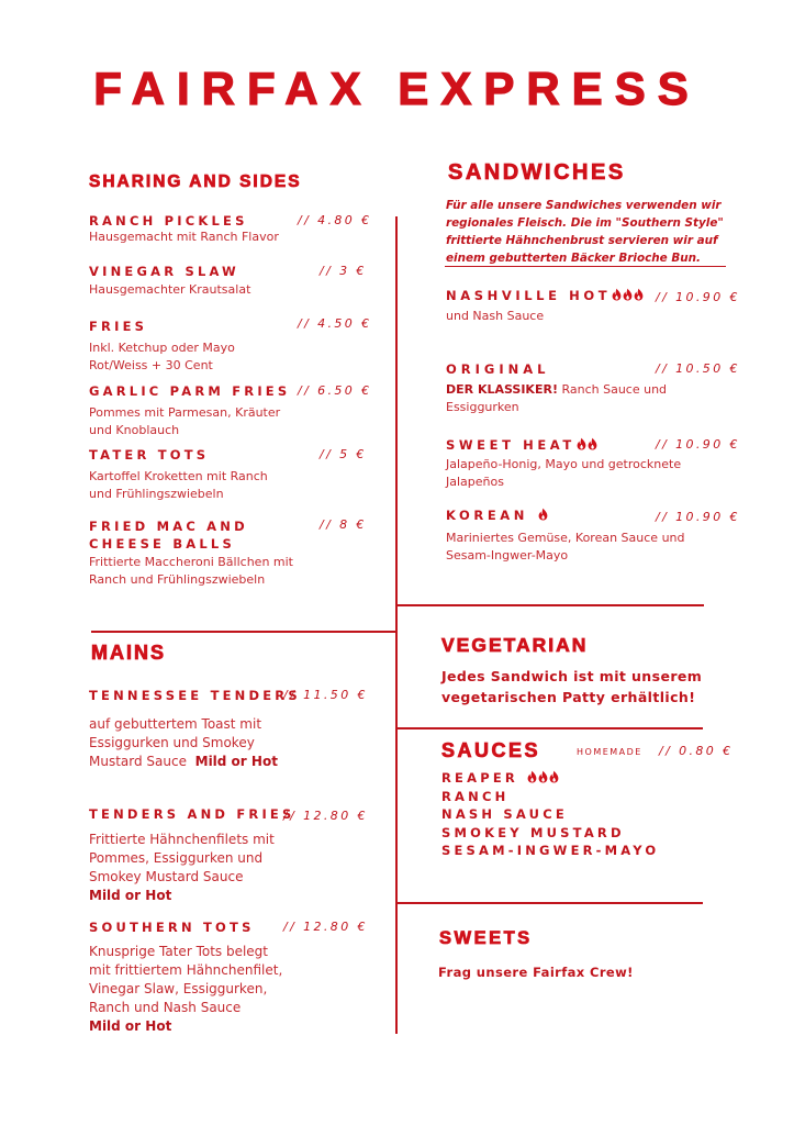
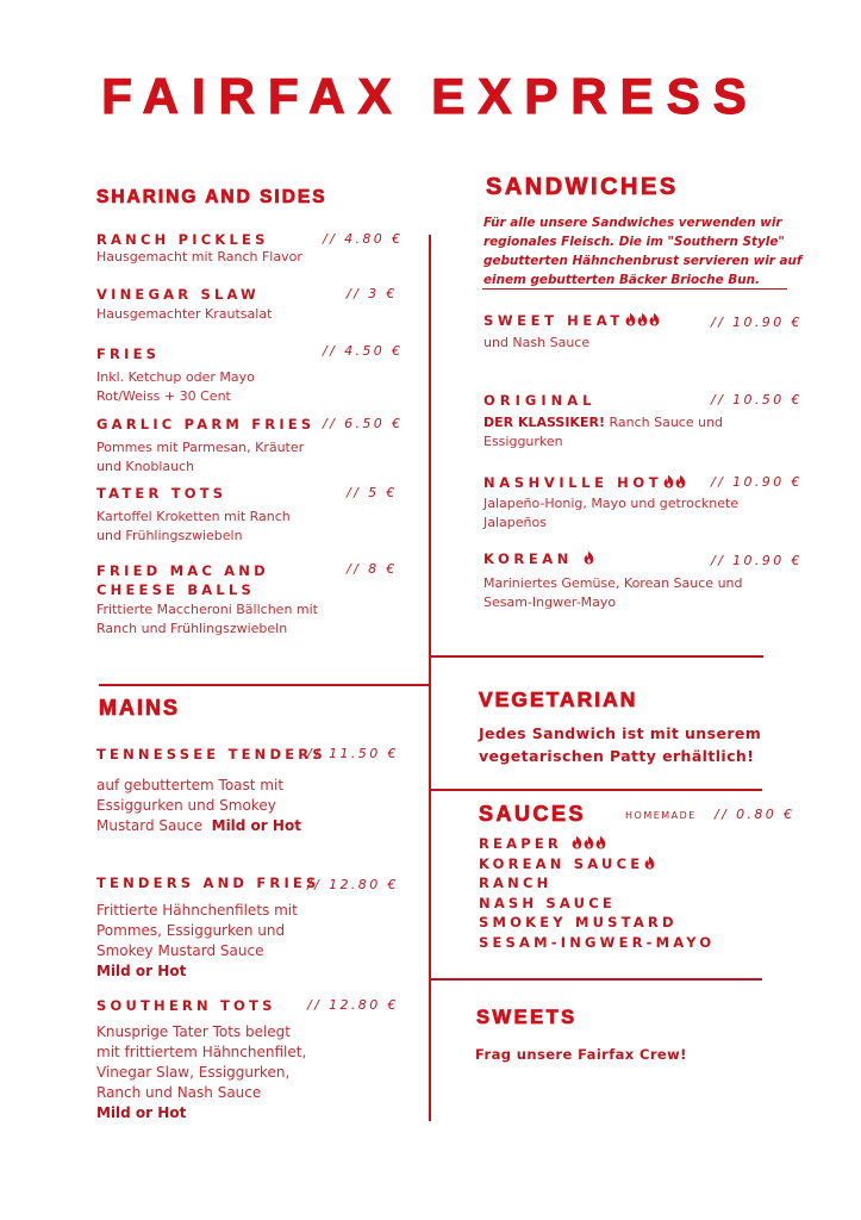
  FAIRFAX EXPRESS
  SHARING AND SIDES
  RANCH PICKLES
  // 4.80 €
  Hausgemacht mit Ranch Flavor
  VINEGAR SLAW
  // 3 €
  Hausgemachter Krautsalat
  FRIES
  // 4.50 €
  Inkl. Ketchup oder Mayo
  Rot/Weiss + 30 Cent
  GARLIC PARM FRIES
  // 6.50 €
  Pommes mit Parmesan, Kräuter
  und Knoblauch
  TATER TOTS
  // 5 €
  Kartoffel Kroketten mit Ranch
  und Frühlingszwiebeln
  FRIED MAC AND
  CHEESE BALLS
  // 8 €
  Frittierte Maccheroni Bällchen mit
  Ranch und Frühlingszwiebeln
  MAINS
  TENNESSEE TENDERS
  // 11.50 €
  auf gebuttertem Toast mit
  Essiggurken und Smokey
  Mustard Sauce Mild or Hot
  TENDERS AND FRIES
  // 12.80 €
  Frittierte Hähnchenfilets mit
  Pommes, Essiggurken und
  Smokey Mustard Sauce
  Mild or Hot
  SOUTHERN TOTS
  // 12.80 €
  Knusprige Tater Tots belegt
  mit frittiertem Hähnchenfilet,
  Vinegar Slaw, Essiggurken,
  Ranch und Nash Sauce
  Mild or Hot
  SANDWICHES
  Für alle unsere Sandwiches verwenden wir
  regionales Fleisch. Die im "Southern Style"
- frittierte Hähnchenbrust servieren wir auf
+ gebutterten Hähnchenbrust servieren wir auf
  einem gebutterten Bäcker Brioche Bun.
- NASHVILLE HOT
+ SWEET HEAT
  // 10.90 €
  und Nash Sauce
  ORIGINAL
  // 10.50 €
  DER KLASSIKER! Ranch Sauce und
  Essiggurken
- SWEET HEAT
+ NASHVILLE HOT
  // 10.90 €
  Jalapeño-Honig, Mayo und getrocknete
  Jalapeños
  KOREAN
  // 10.90 €
  Mariniertes Gemüse, Korean Sauce und
  Sesam-Ingwer-Mayo
  VEGETARIAN
  Jedes Sandwich ist mit unserem
  vegetarischen Patty erhältlich!
  SAUCES
  HOMEMADE
  // 0.80 €
  REAPER
+ KOREAN SAUCE
  RANCH
  NASH SAUCE
  SMOKEY MUSTARD
  SESAM-INGWER-MAYO
  SWEETS
  Frag unsere Fairfax Crew!
